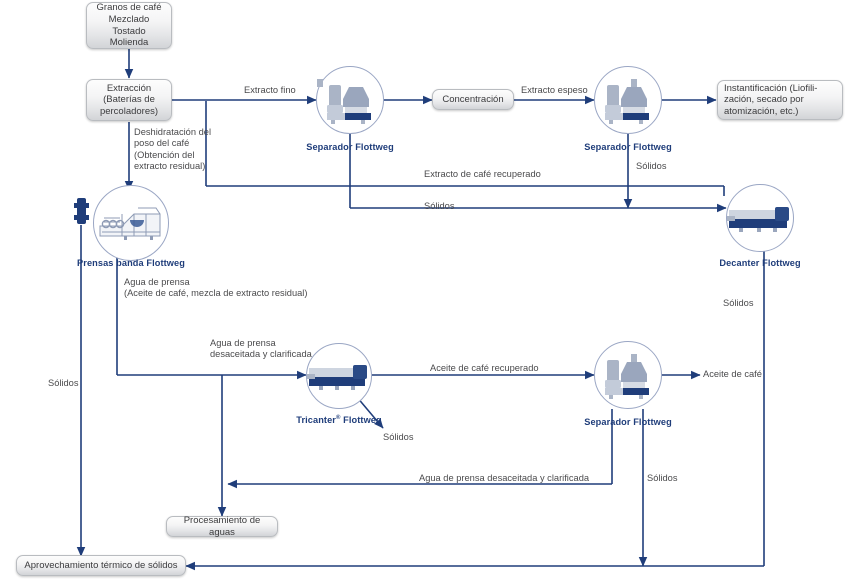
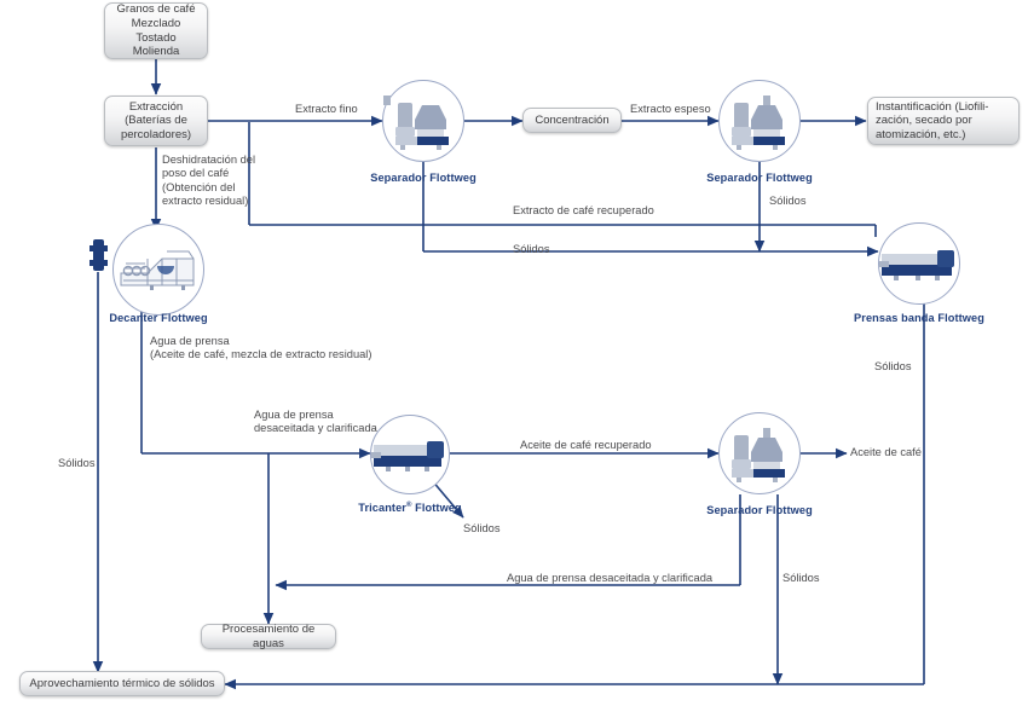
  Granos de café
  Mezclado
  Tostado
  Molienda
  Extracción
  (Baterías de
  percoladores)
  Concentración
  Instantificación (Liofili-
  zación, secado por
  atomización, etc.)
  Procesamiento de aguas
  Aprovechamiento térmico de sólidos
- Prensas banda Flottweg
+ Decanter Flottweg
  Separador Flottweg
  Separador Flottweg
- Decanter Flottweg
+ Prensas banda Flottweg
  Tricanter Flottweg
  Separador Flottweg
  Extracto fino
  Extracto espeso
  Deshidratación del
  poso del café
  (Obtención del
  extracto residual)
  Sólidos
  Extracto de café recuperado
  Sólidos
  Agua de prensa
  (Aceite de café, mezcla de extracto residual)
  Sólidos
  Agua de prensa
  desaceitada y clarificada
  Sólidos
  Aceite de café recuperado
  Aceite de café
  Sólidos
  Agua de prensa desaceitada y clarificada
  Sólidos
